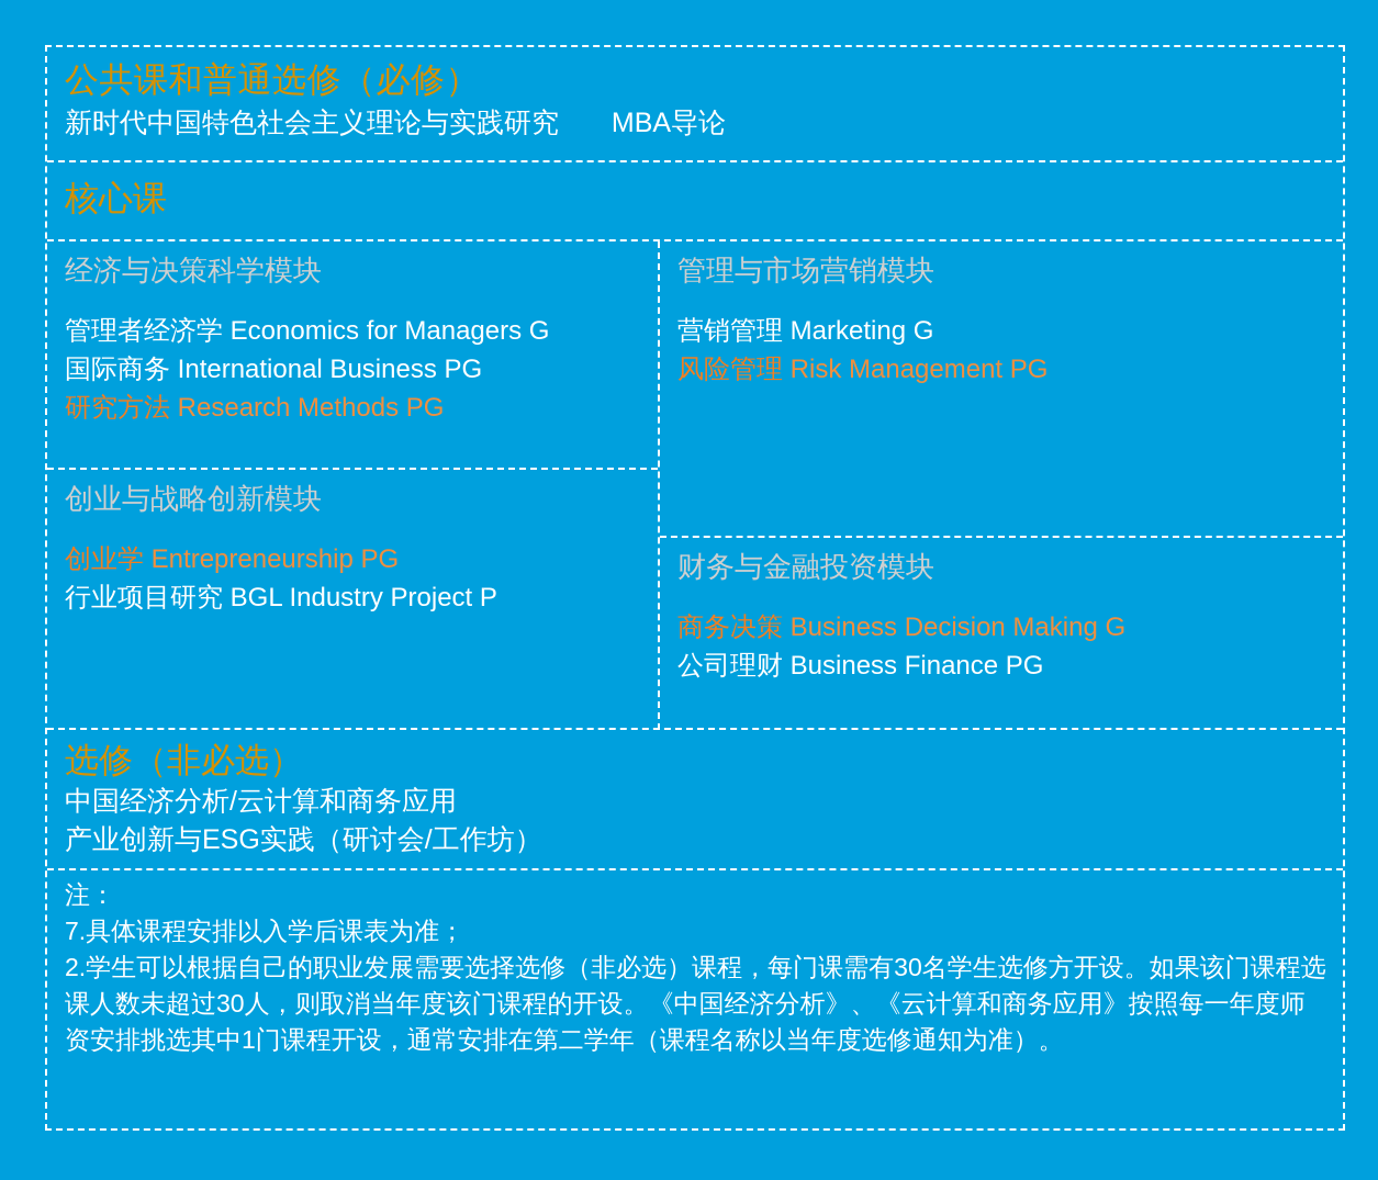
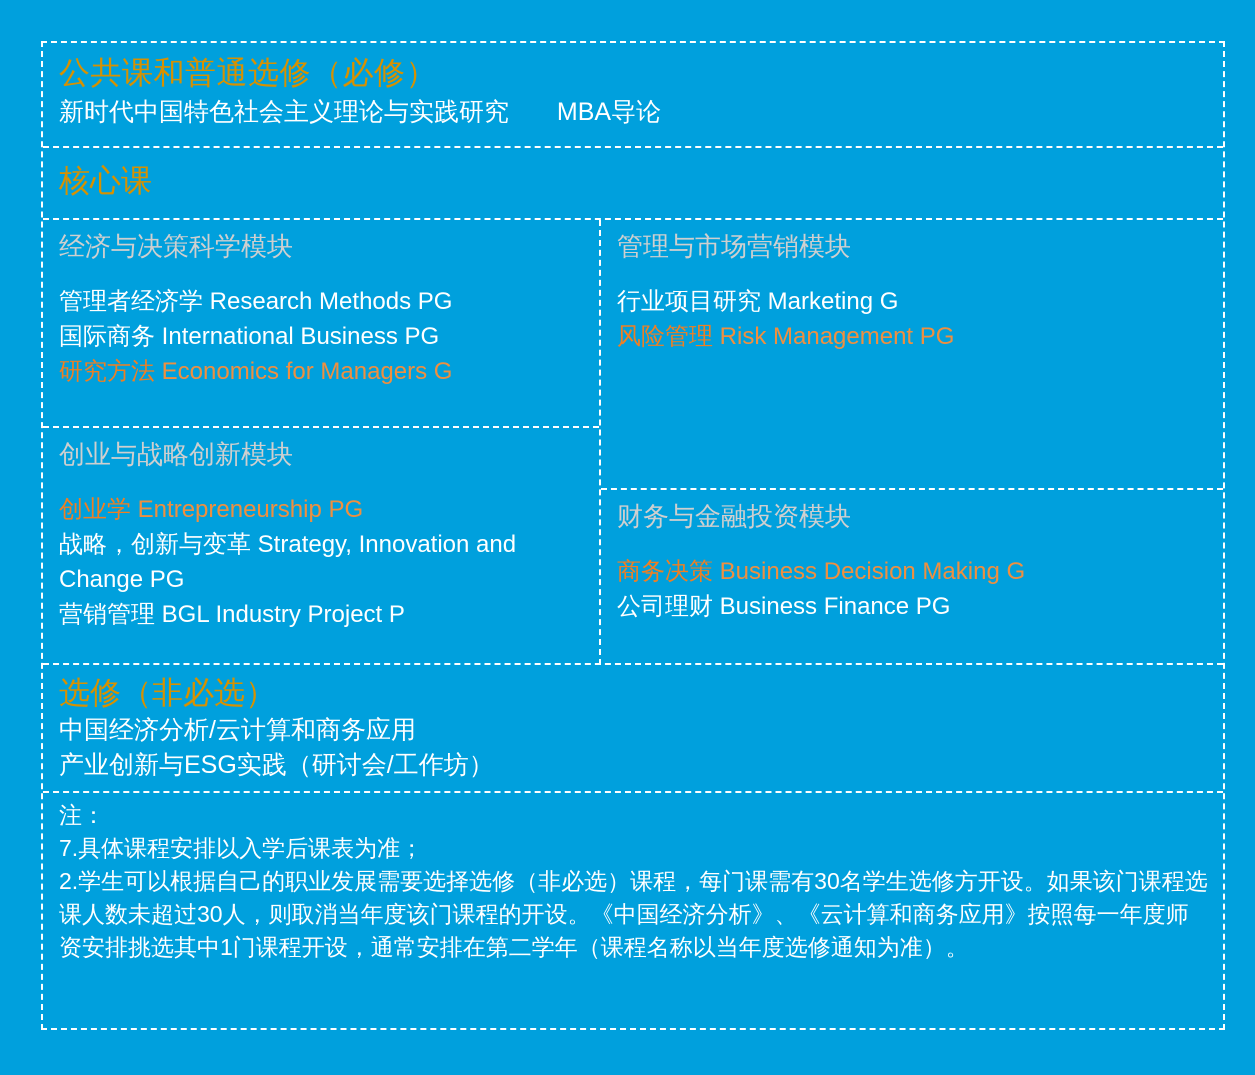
  公共课和普通选修（必修）
  新时代中国特色社会主义理论与实践研究 MBA导论
  核心课
  经济与决策科学模块
- 管理者经济学 Economics for Managers G
+ 管理者经济学 Research Methods PG
  国际商务 International Business PG
- 研究方法 Research Methods PG
+ 研究方法 Economics for Managers G
  创业与战略创新模块
  创业学 Entrepreneurship PG
+ 战略，创新与变革 Strategy, Innovation and Change PG
- 行业项目研究 BGL Industry Project P
+ 营销管理 BGL Industry Project P
  管理与市场营销模块
- 营销管理 Marketing G
+ 行业项目研究 Marketing G
  风险管理 Risk Management PG
  财务与金融投资模块
  商务决策 Business Decision Making G
  公司理财 Business Finance PG
  选修（非必选）
  中国经济分析/云计算和商务应用
  产业创新与ESG实践（研讨会/工作坊）
  注：
  7.具体课程安排以入学后课表为准；
  2.学生可以根据自己的职业发展需要选择选修（非必选）课程，每门课需有30名学生选修方开设。如果该门课程选课人数未超过30人，则取消当年度该门课程的开设。《中国经济分析》、《云计算和商务应用》按照每一年度师资安排挑选其中1门课程开设，通常安排在第二学年（课程名称以当年度选修通知为准）。
